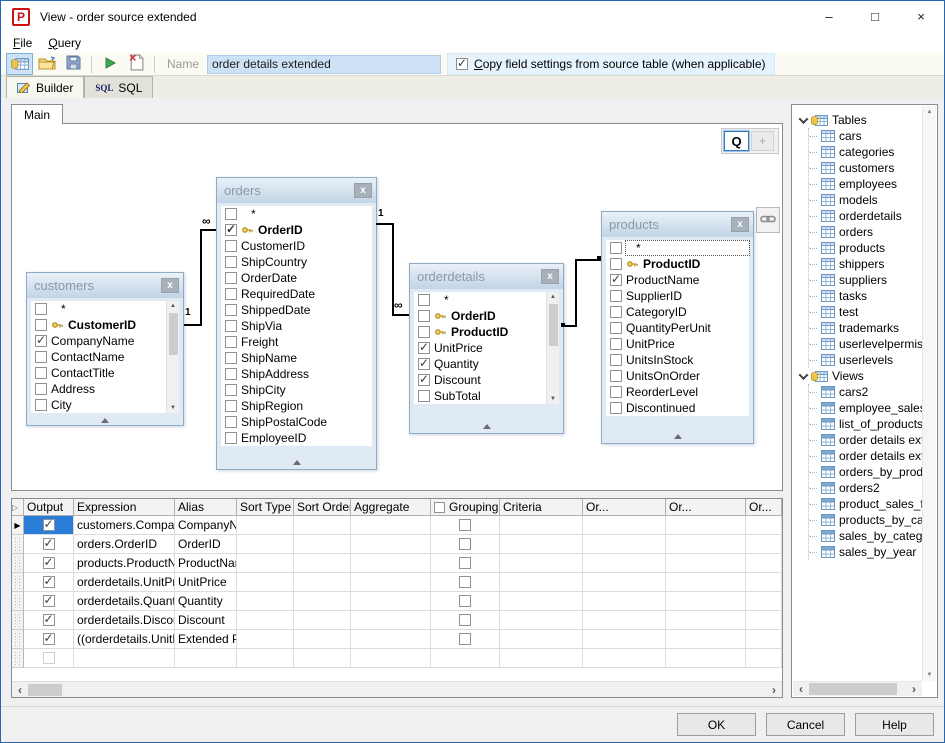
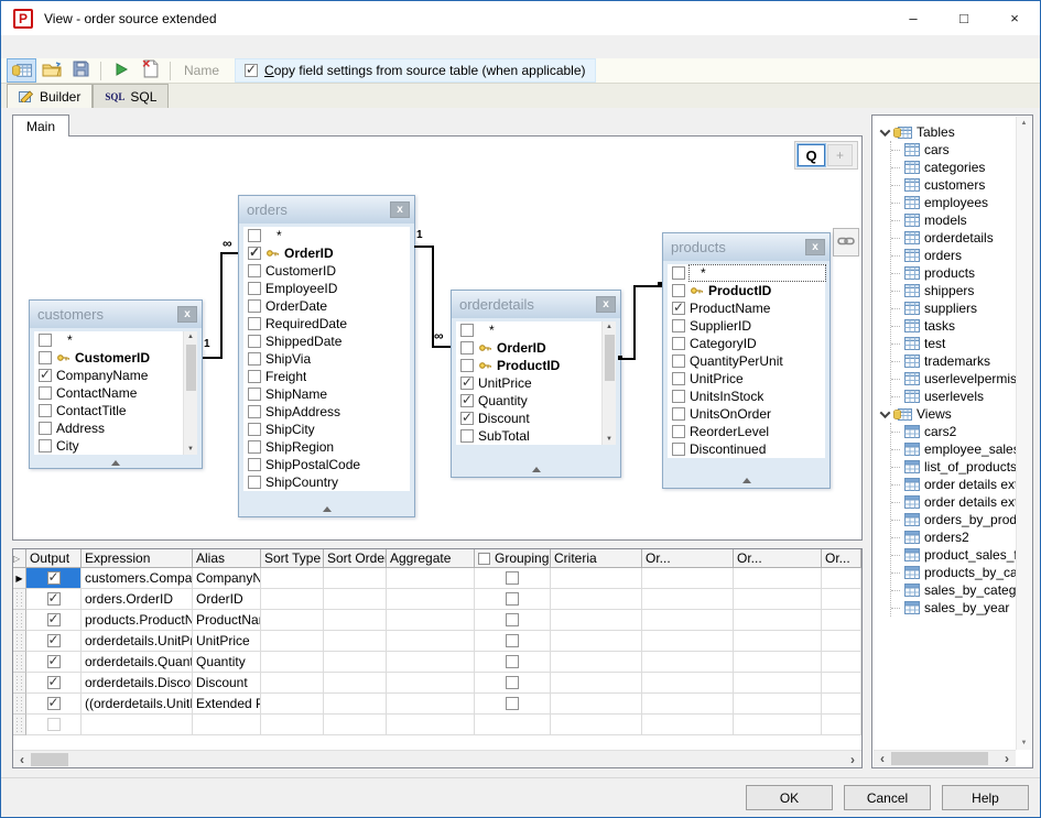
  P
  View - order source extended
  –
  □
  ×
- File
- Query
  Name
- order details extended
  Copy field settings from source table (when applicable)
  Builder
  SQL
  SQL
  Main
  Q
  +
  customers
  x
  *
  CustomerID
  CompanyName
  ContactName
  ContactTitle
  Address
  City
  orders
  x
  *
  OrderID
  CustomerID
- ShipCountry
+ EmployeeID
  OrderDate
  RequiredDate
  ShippedDate
  ShipVia
  Freight
  ShipName
  ShipAddress
  ShipCity
  ShipRegion
  ShipPostalCode
- EmployeeID
+ ShipCountry
  orderdetails
  x
  *
  OrderID
  ProductID
  UnitPrice
  Quantity
  Discount
  SubTotal
  products
  x
  *
  ProductID
  ProductName
  SupplierID
  CategoryID
  QuantityPerUnit
  UnitPrice
  UnitsInStock
  UnitsOnOrder
  ReorderLevel
  Discontinued
  1
  ∞
  1
  ∞
  ▷
  Output
  Expression
  Alias
  Sort Type
  Sort Orde
  Aggregate
  Grouping
  Criteria
  Or...
  Or...
  Or...
  ▶
  customers.Compa
  CompanyN
  orders.OrderID
  OrderID
  products.ProductN
  ProductNa
  orderdetails.UnitPr
  UnitPrice
  orderdetails.Quant
  Quantity
  orderdetails.Disco
  Discount
  ((orderdetails.Unit
  Extended P
  ‹
  ›
  Tables
  cars
  categories
  customers
  employees
  models
  orderdetails
  orders
  products
  shippers
  suppliers
  tasks
  test
  trademarks
  userlevelpermis
  userlevels
  Views
  cars2
  employee_sale
  list_of_products
  order details ex
  order details ex
  orders_by_prod
  orders2
  product_sales_
  products_by_ca
  sales_by_categ
  sales_by_year
  ‹
  ›
  OK
  Cancel
  Help
